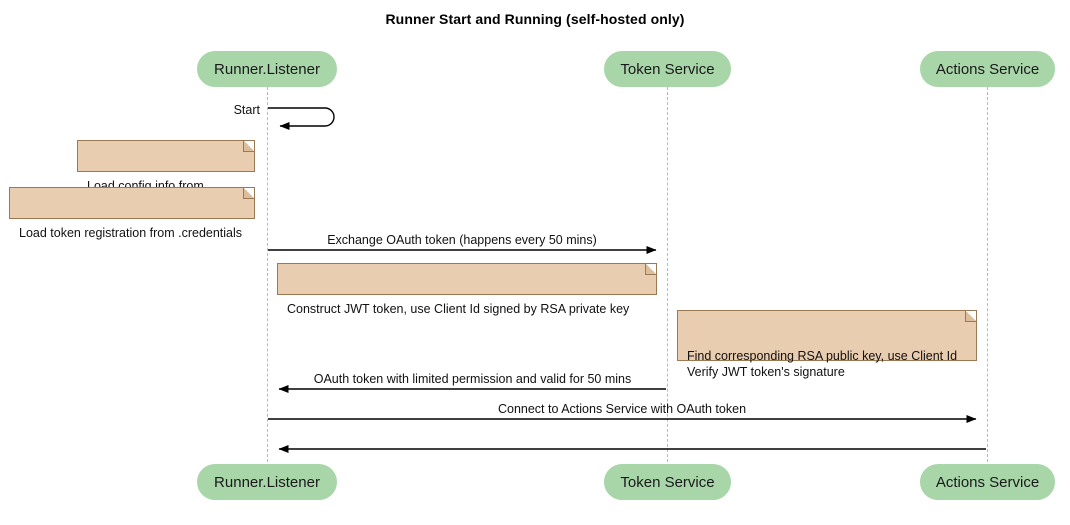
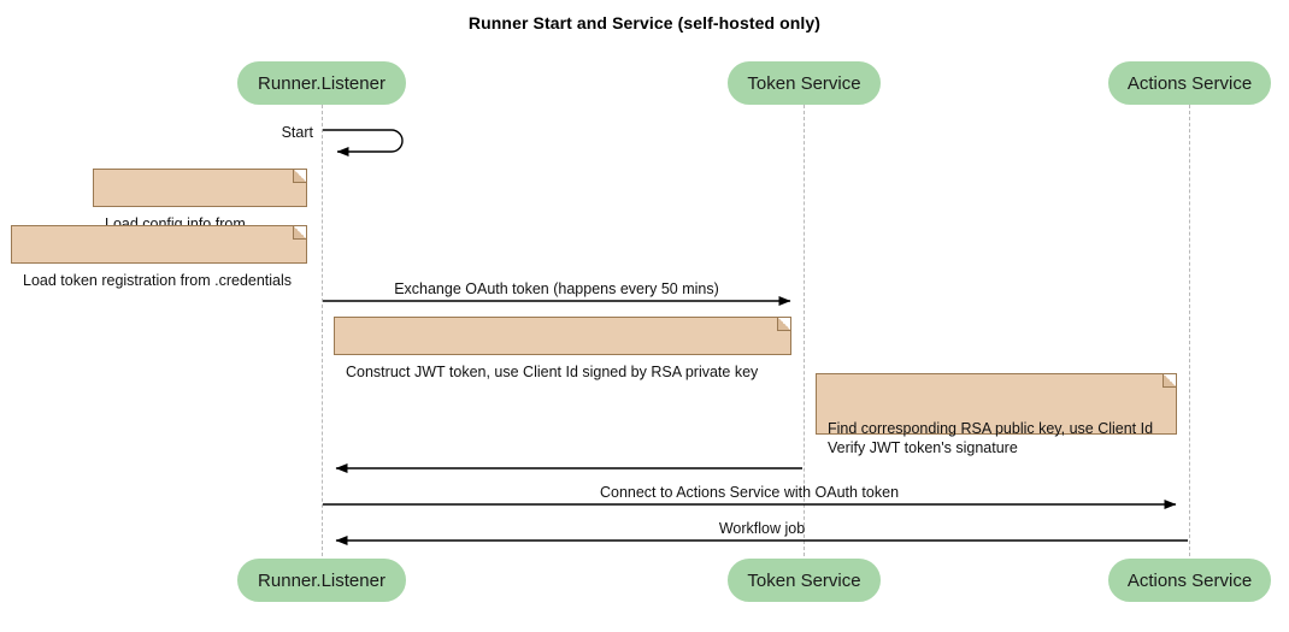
- Runner Start and Running (self-hosted only)
+ Runner Start and Service (self-hosted only)
  Runner.Listener
  Token Service
  Actions Service
  Runner.Listener
  Token Service
  Actions Service
  Start
  Exchange OAuth token (happens every 50 mins)
- OAuth token with limited permission and valid for 50 mins
  Connect to Actions Service with OAuth token
+ Workflow job
  Load config info from
  Load token registration from .credentials
  Construct JWT token, use Client Id signed by RSA private key
  Find corresponding RSA public key, use Client Id
  Verify JWT token's signature
